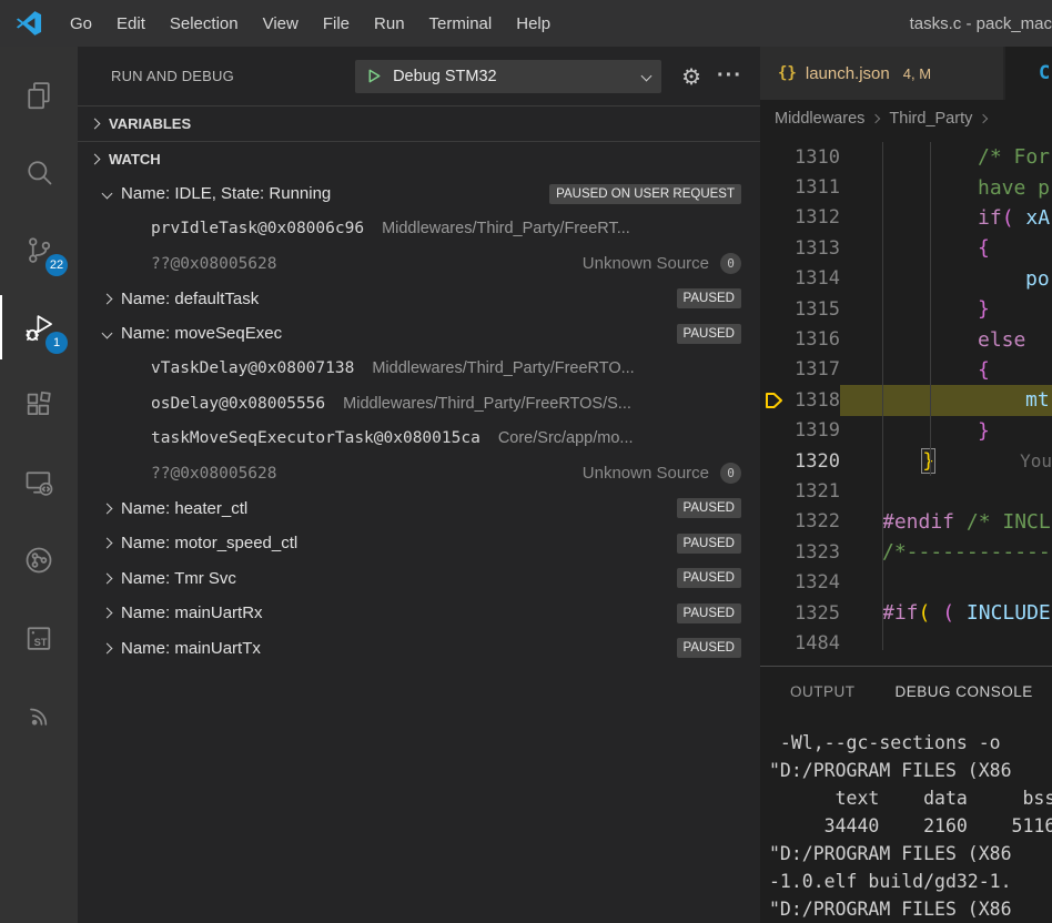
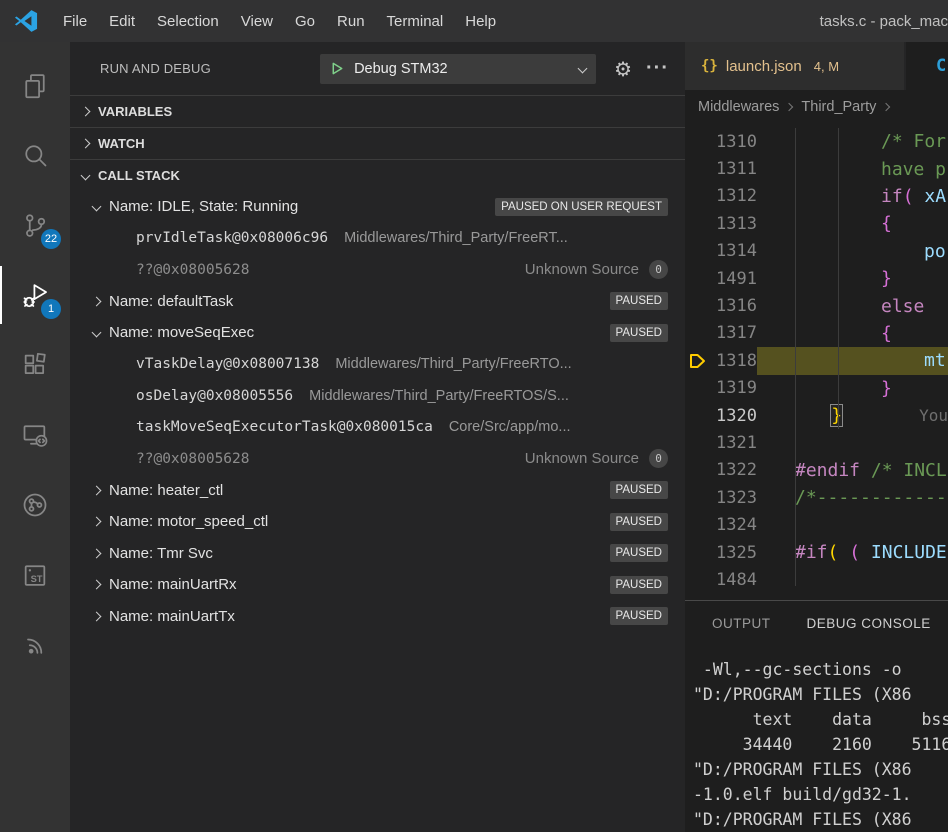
- Go
+ File
  Edit
  Selection
  View
- File
+ Go
  Run
  Terminal
  Help
  tasks.c - pack_mac
  22
  1
  ST
  RUN AND DEBUG
  Debug STM32
  ⚙
  ···
  VARIABLES
  WATCH
+ CALL STACK
  Name: IDLE, State: Running
  PAUSED ON USER REQUEST
  prvIdleTask@0x08006c96
  Middlewares/Third_Party/FreeRT...
  ??@0x08005628
  Unknown Source
  0
  Name: defaultTask
  PAUSED
  Name: moveSeqExec
  PAUSED
  vTaskDelay@0x08007138
  Middlewares/Third_Party/FreeRTO...
  osDelay@0x08005556
  Middlewares/Third_Party/FreeRTOS/S...
  taskMoveSeqExecutorTask@0x080015ca
  Core/Src/app/mo...
  ??@0x08005628
  Unknown Source
  0
  Name: heater_ctl
  PAUSED
  Name: motor_speed_ctl
  PAUSED
  Name: Tmr Svc
  PAUSED
  Name: mainUartRx
  PAUSED
  Name: mainUartTx
  PAUSED
  {}
  launch.json
  4, M
  C
  Middlewares
  Third_Party
  1310
  /* For
  1311
  have p
  1312
  if
  (
  xA
  1313
  {
  1314
  po
- 1315
+ 1491
  }
  1316
  else
  1317
  {
  1318
  mt
  1319
  }
  1320
  }
  You
  1321
  1322
  #endif
  /* INCL
  1323
  /*------------
  1324
  1325
  #if
  (
  (
  INCLUDE
  1484
  OUTPUT
  DEBUG CONSOLE
  -Wl,--gc-sections -o
  "D:/PROGRAM FILES (X86
  text data bss
  34440 2160 5116
  "D:/PROGRAM FILES (X86
  -1.0.elf build/gd32-1.
  "D:/PROGRAM FILES (X86
